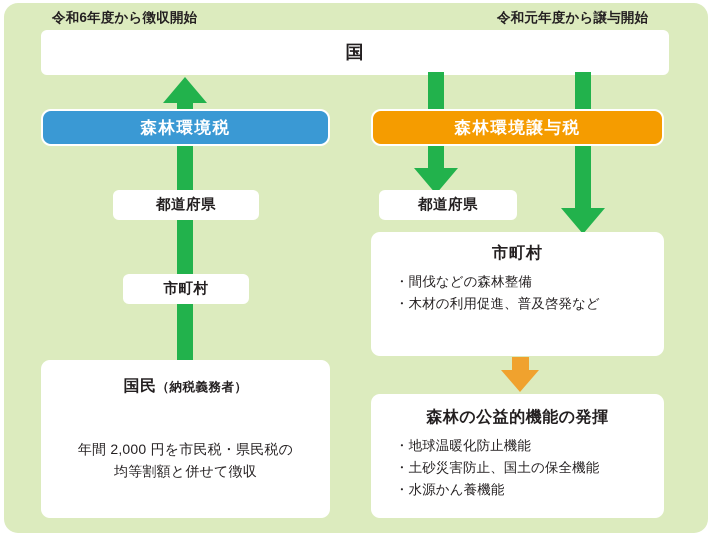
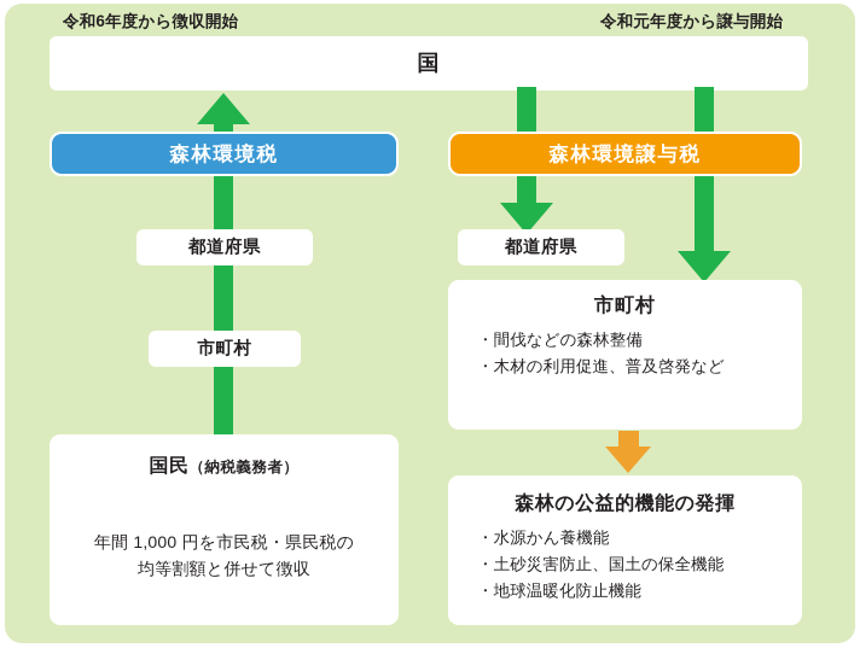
  令和6年度から徴収開始
  令和元年度から譲与開始
  国
  森林環境税
  森林環境譲与税
  都道府県
  市町村
  都道府県
  国民（納税義務者）
- 年間 2,000 円を市民税・県民税の
+ 年間 1,000 円を市民税・県民税の
  均等割額と併せて徴収
  市町村
  ・間伐などの森林整備
  ・木材の利用促進、普及啓発など
  森林の公益的機能の発揮
- ・地球温暖化防止機能
+ ・水源かん養機能
  ・土砂災害防止、国土の保全機能
- ・水源かん養機能
+ ・地球温暖化防止機能
